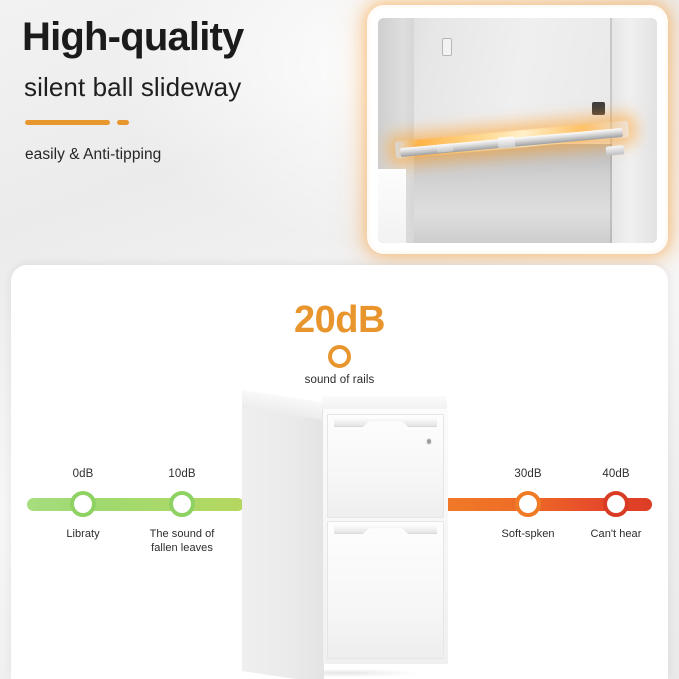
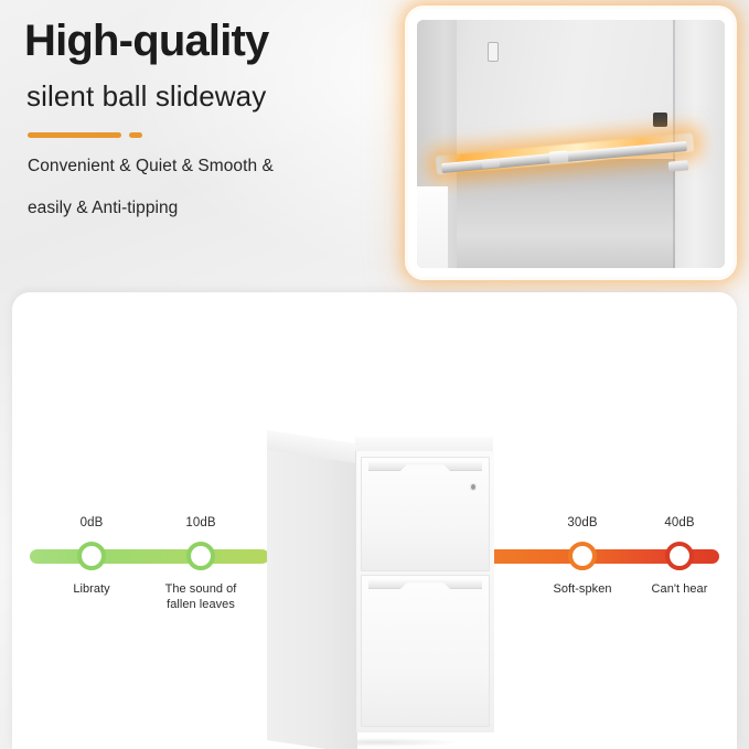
  High-quality
  silent ball slideway
+ Convenient & Quiet & Smooth &
  easily & Anti-tipping
- 20dB
- sound of rails
  0dB
  Libraty
  10dB
  The sound of
  fallen leaves
  30dB
  Soft-spken
  40dB
  Can't hear
